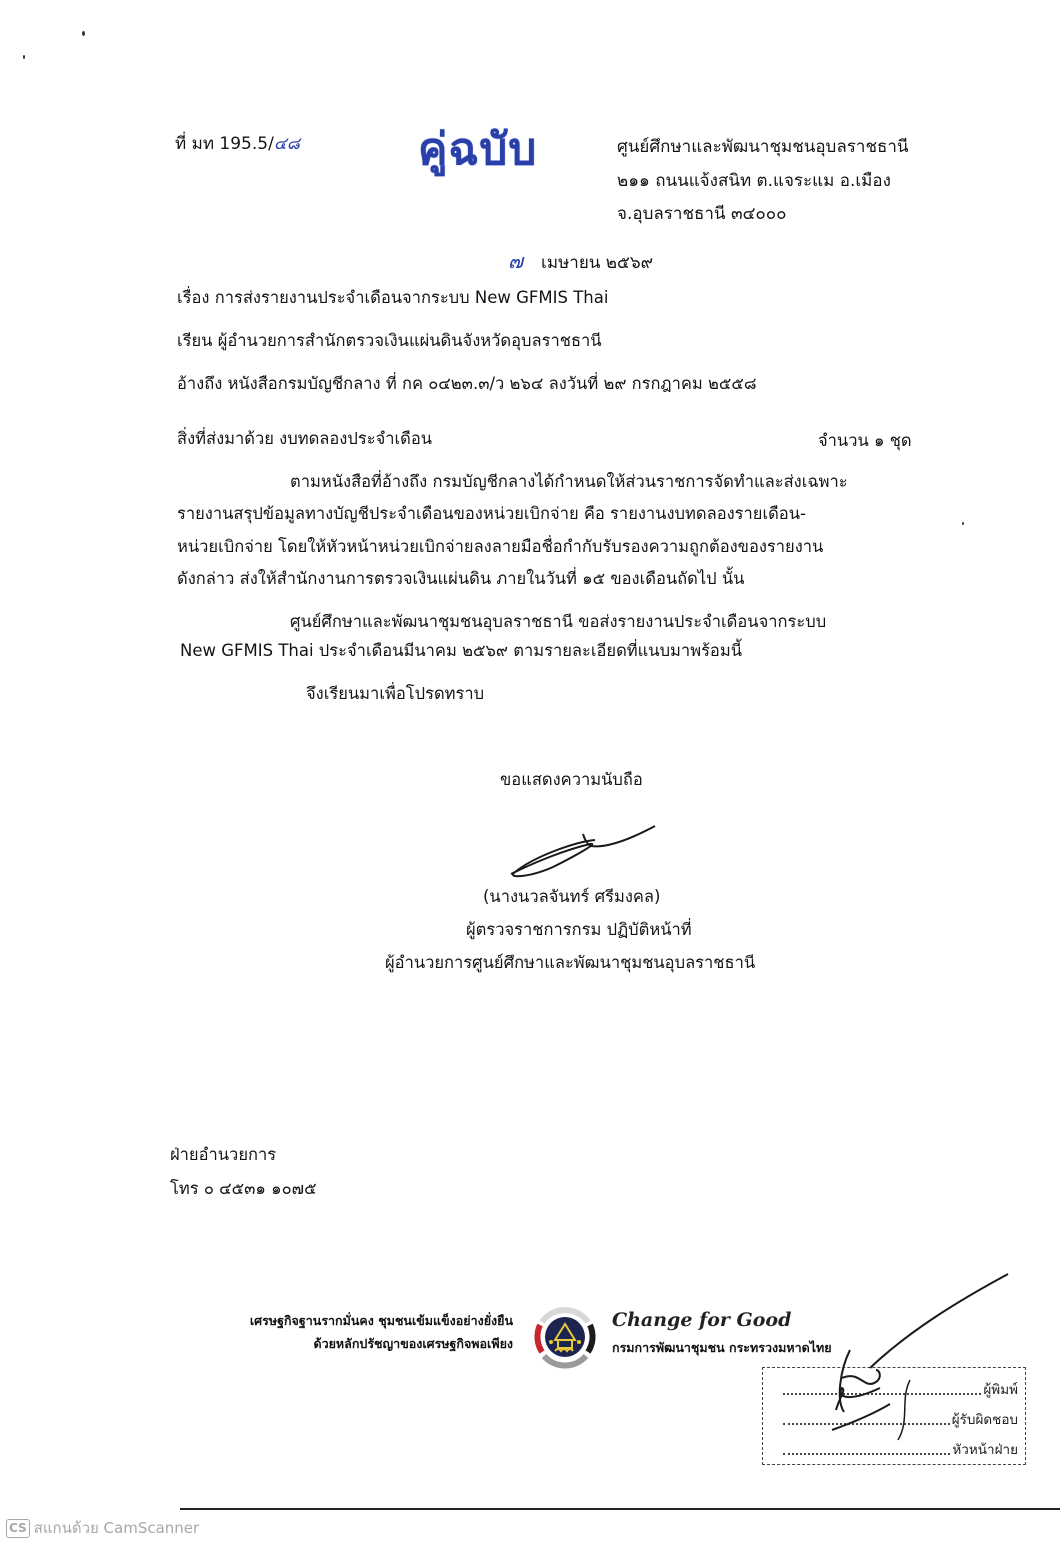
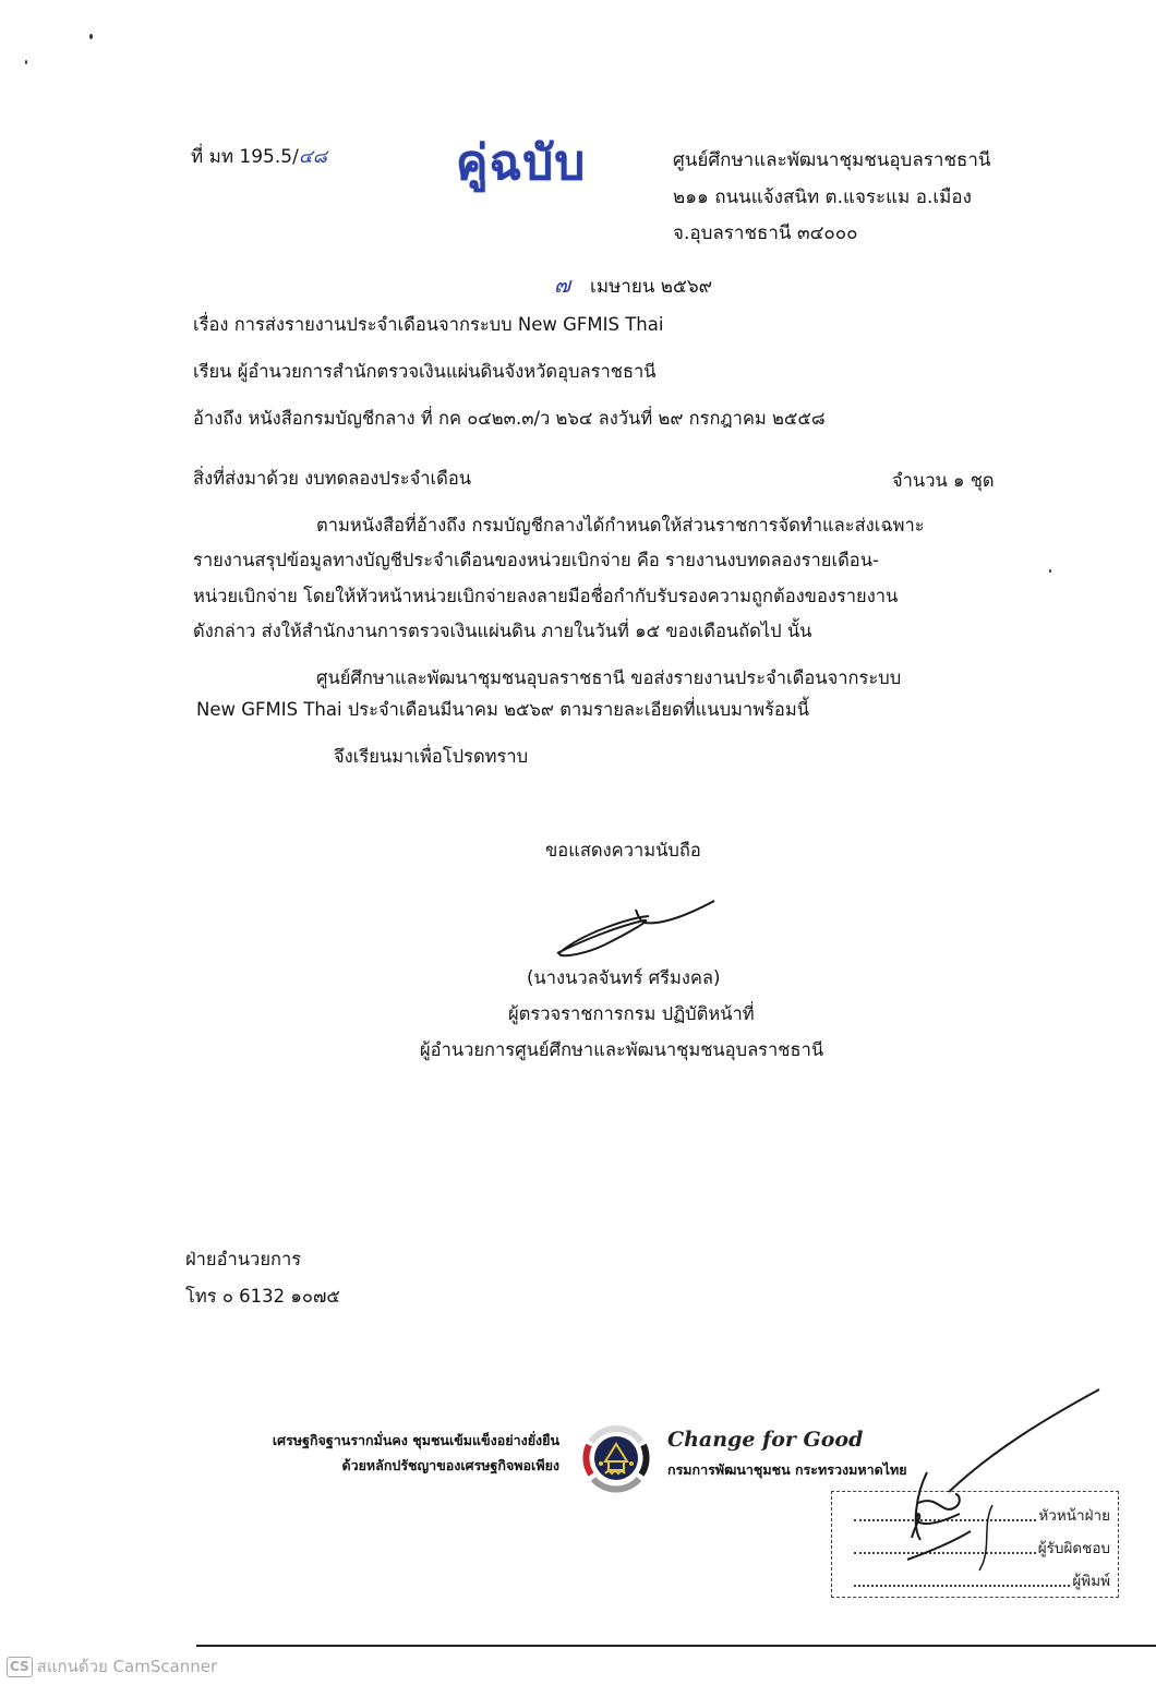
  ที่ มท 195.5/๔๘
  คู่ฉบับ
  ศูนย์ศึกษาและพัฒนาชุมชนอุบลราชธานี
  ๒๑๑ ถนนแจ้งสนิท ต.แจระแม อ.เมือง
  จ.อุบลราชธานี ๓๔๐๐๐
  ๗ เมษายน ๒๕๖๙
  เรื่อง การส่งรายงานประจำเดือนจากระบบ New GFMIS Thai
  เรียน ผู้อำนวยการสำนักตรวจเงินแผ่นดินจังหวัดอุบลราชธานี
  อ้างถึง หนังสือกรมบัญชีกลาง ที่ กค ๐๔๒๓.๓/ว ๒๖๔ ลงวันที่ ๒๙ กรกฎาคม ๒๕๕๘
  สิ่งที่ส่งมาด้วย งบทดลองประจำเดือน
  จำนวน ๑ ชุด
  ตามหนังสือที่อ้างถึง กรมบัญชีกลางได้กำหนดให้ส่วนราชการจัดทำและส่งเฉพาะ
  รายงานสรุปข้อมูลทางบัญชีประจำเดือนของหน่วยเบิกจ่าย คือ รายงานงบทดลองรายเดือน-
  หน่วยเบิกจ่าย โดยให้หัวหน้าหน่วยเบิกจ่ายลงลายมือชื่อกำกับรับรองความถูกต้องของรายงาน
  ดังกล่าว ส่งให้สำนักงานการตรวจเงินแผ่นดิน ภายในวันที่ ๑๕ ของเดือนถัดไป นั้น
  ศูนย์ศึกษาและพัฒนาชุมชนอุบลราชธานี ขอส่งรายงานประจำเดือนจากระบบ
  New GFMIS Thai ประจำเดือนมีนาคม ๒๕๖๙ ตามรายละเอียดที่แนบมาพร้อมนี้
  จึงเรียนมาเพื่อโปรดทราบ
  ขอแสดงความนับถือ
  (นางนวลจันทร์ ศรีมงคล)
  ผู้ตรวจราชการกรม ปฏิบัติหน้าที่
  ผู้อำนวยการศูนย์ศึกษาและพัฒนาชุมชนอุบลราชธานี
  ฝ่ายอำนวยการ
- โทร ๐ ๔๕๓๑ ๑๐๗๕
+ โทร ๐ 6132 ๑๐๗๕
  เศรษฐกิจฐานรากมั่นคง ชุมชนเข้มแข็งอย่างยั่งยืน
  ด้วยหลักปรัชญาของเศรษฐกิจพอเพียง
  Change for Good
  กรมการพัฒนาชุมชน กระทรวงมหาดไทย
- ผู้พิมพ์
+ หัวหน้าฝ่าย
  ผู้รับผิดชอบ
- หัวหน้าฝ่าย
+ ผู้พิมพ์
  CS
  สแกนด้วย CamScanner
